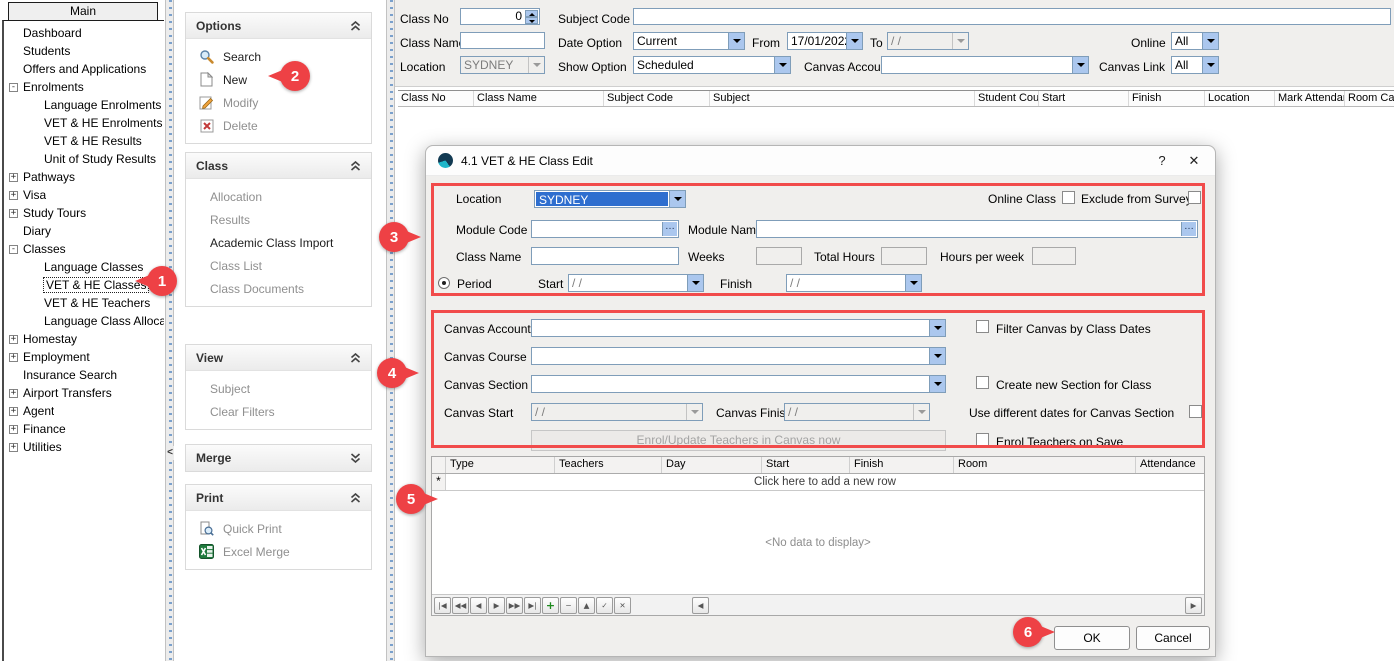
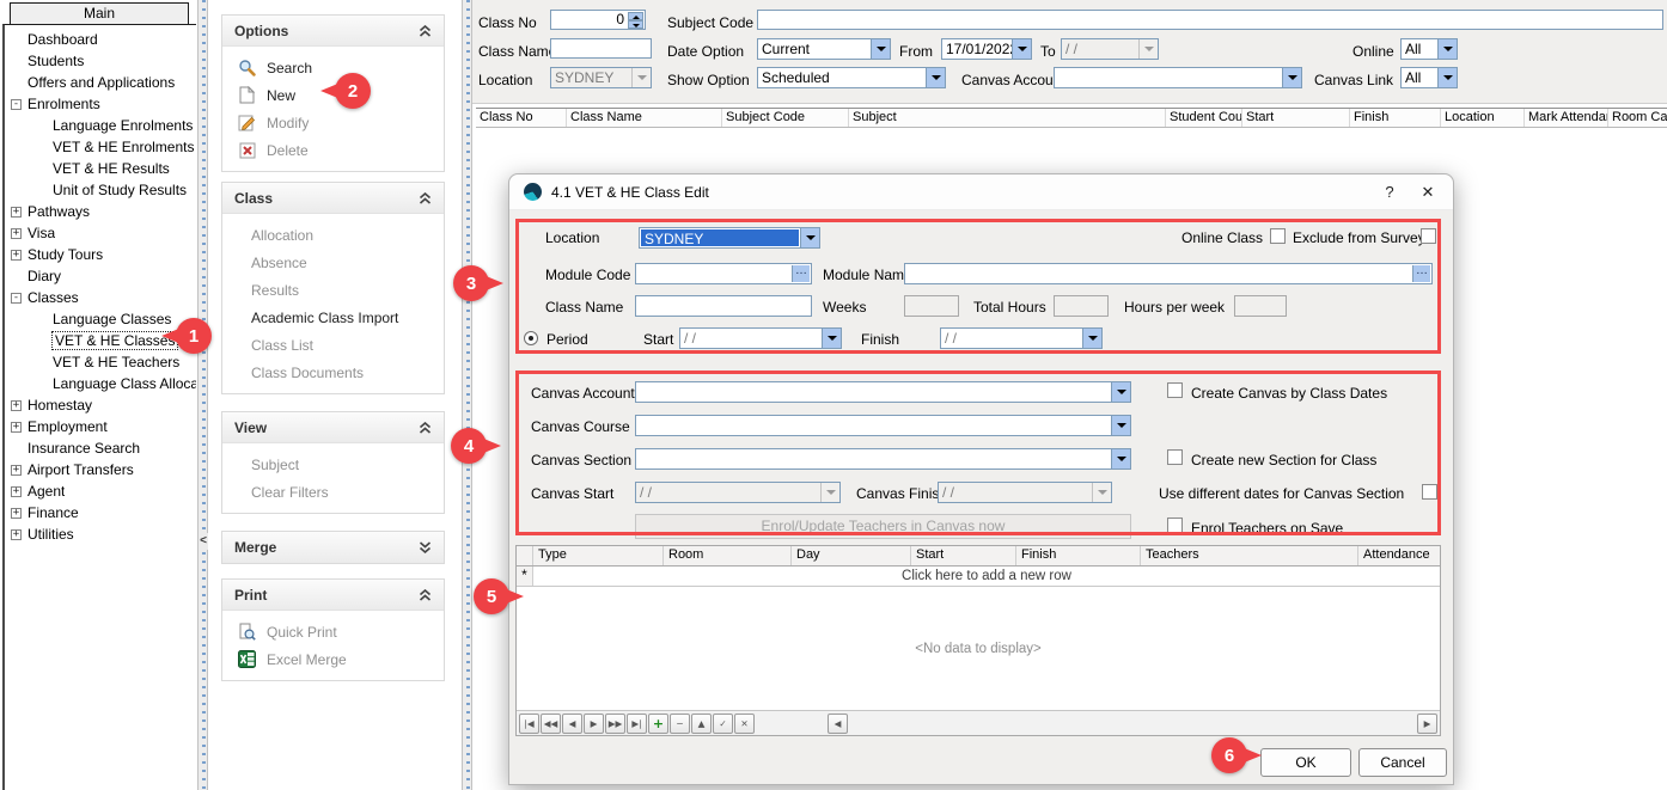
  Main
  Dashboard
  Students
  Offers and Applications
  -
  Enrolments
  Language Enrolments
  VET & HE Enrolments
  VET & HE Results
  Unit of Study Results
  +
  Pathways
  +
  Visa
  +
  Study Tours
  Diary
  -
  Classes
  Language Classes
  VET & HE Class
  VET & HE Teachers
  Language Class Alloca
  +
  Homestay
  +
  Employment
  Insurance Search
  +
  Airport Transfers
  +
  Agent
  +
  Finance
  +
  Utilities
  <
  Options
  Search
  New
  Modify
  Delete
  Class
  Allocation
+ Absence
  Results
  Academic Class Import
  Class List
  Class Documents
  View
  Subject
  Clear Filters
  Merge
  Print
  Quick Print
  Excel Merge
  Class No
  0
  Subject Code
  Class Nam
  Date Option
  Current
  From
  17/01/202
  To
  / /
  Online
  All
  Location
  SYDNEY
  Show Option
  Scheduled
  Canvas Accou
  Canvas Link
  All
  Class No
  Class Name
  Subject Code
  Subject
  Student Cou
  Start
  Finish
  Location
  Mark Attenda
  Room Ca
  4.1 VET & HE Class Edit
  ?
  ✕
  Location
  SYDNEY
  Online Class
  Exclude from Surve
  Module Code
  …
  Module Nam
  …
  Class Name
  Weeks
  Total Hours
  Hours per week
  Period
  Start
  / /
  Finish
  / /
  Canvas Account
- Filter Canvas by Class Dates
+ Create Canvas by Class Dates
  Canvas Course
  Canvas Section
  Create new Section for Class
  Canvas Start
  / /
  Canvas Finis
  / /
  Use different dates for Canvas Section
  Enrol/Update Teachers in Canvas now
  Enrol Teachers on Save
  Type
- Teachers
+ Room
  Day
  Start
  Finish
- Room
+ Teachers
  Attendance
  *
  Click here to add a new row
  <No data to display>
  |◀
  ◀◀
  ◀
  ▶
  ▶▶
  ▶|
  +
  −
  ▲
  ✓
  ✕
  ◀
  ▶
  OK
  Cancel
  1
  2
  3
  4
  5
  6
